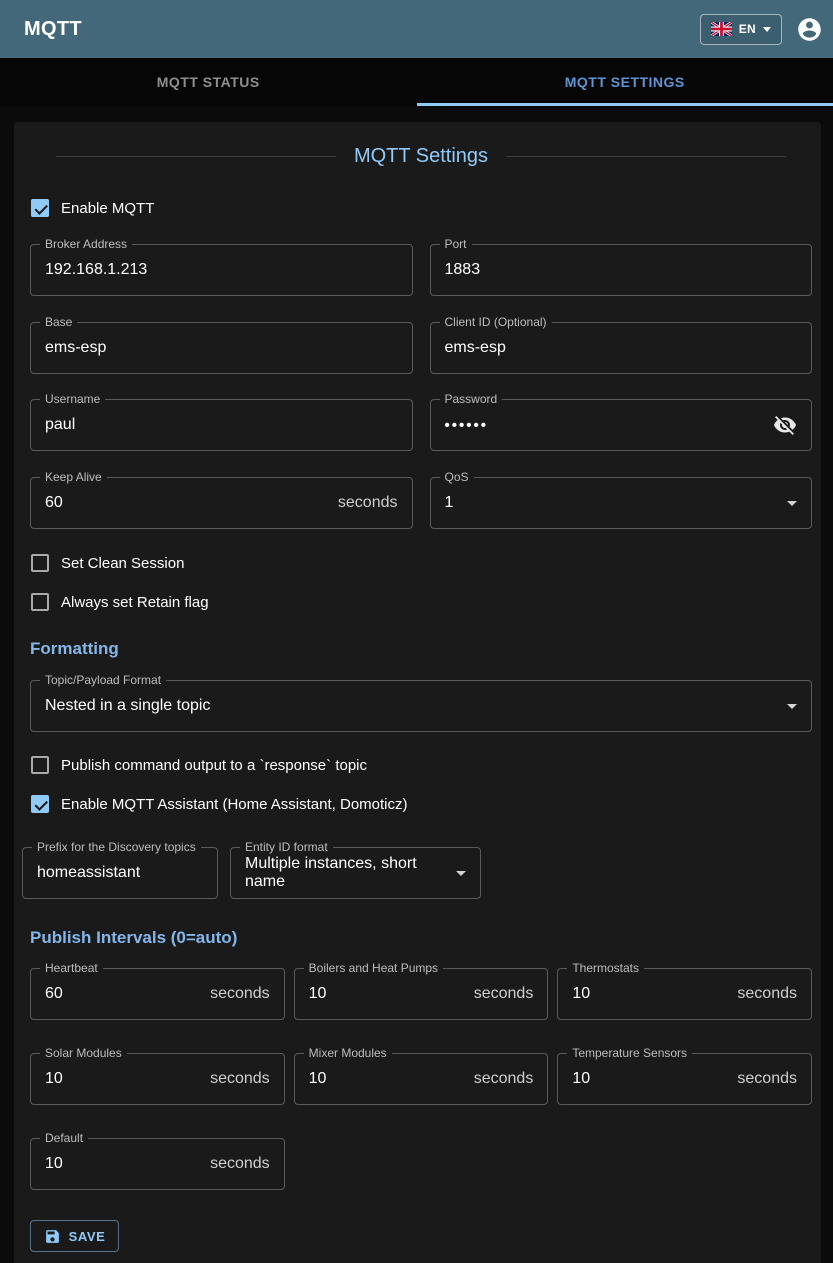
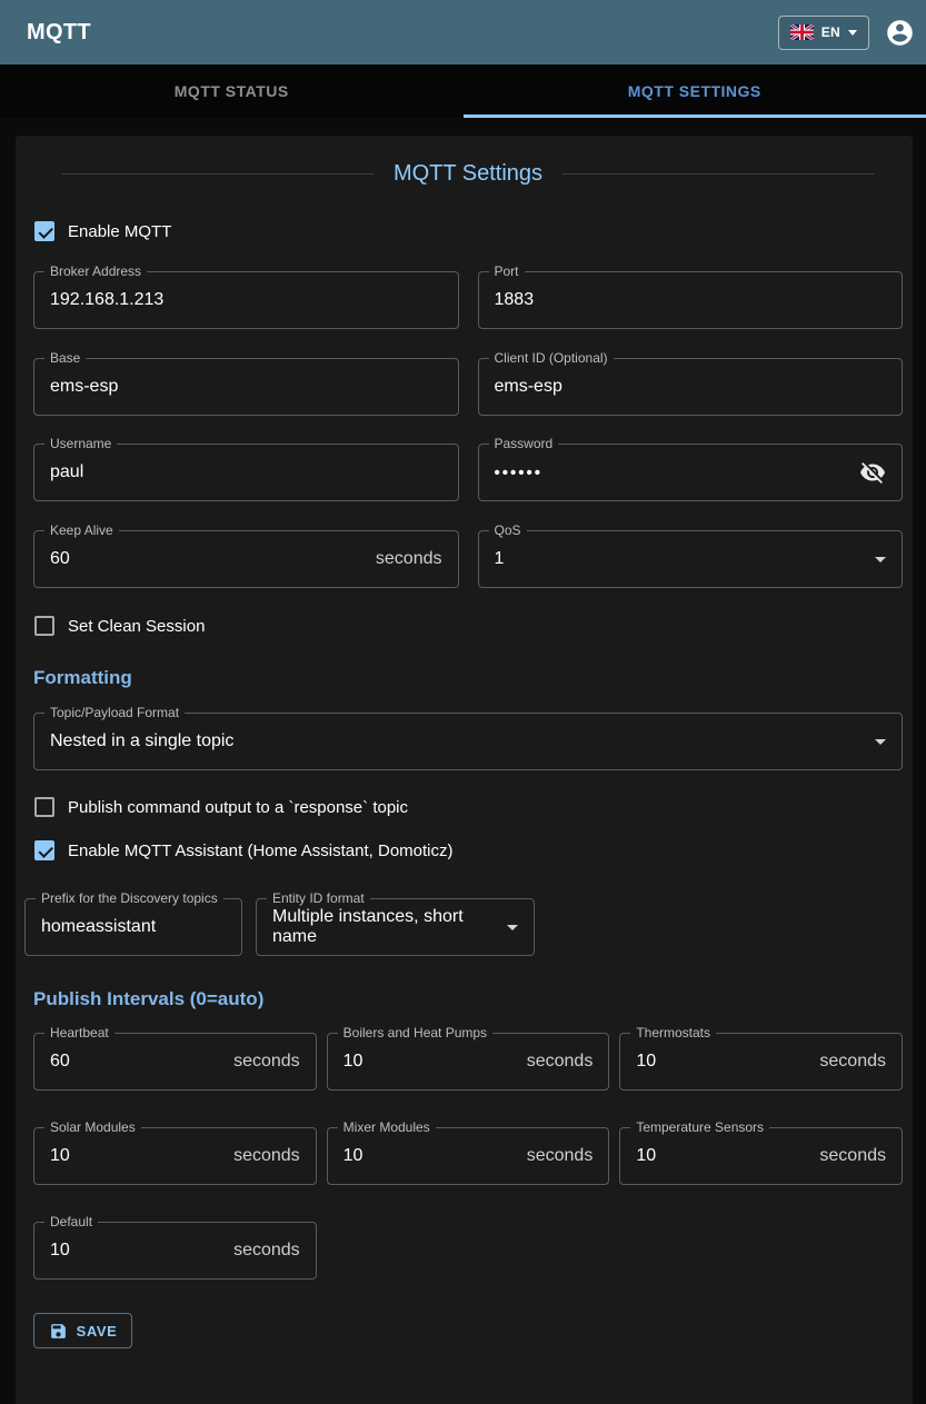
  MQTT
  EN
  MQTT STATUS
  MQTT SETTINGS
  MQTT Settings
  Enable MQTT
  Broker Address
  192.168.1.213
  Port
  1883
  Base
  ems-esp
  Client ID (Optional)
  ems-esp
  Username
  paul
  Password
  ••••••
  Keep Alive
  60
  seconds
  QoS
  1
  Set Clean Session
- Always set Retain flag
  Formatting
  Topic/Payload Format
  Nested in a single topic
  Publish command output to a `response` topic
  Enable MQTT Assistant (Home Assistant, Domoticz)
  Prefix for the Discovery topics
  homeassistant
  Entity ID format
  Multiple instances, short name
  Publish Intervals (0=auto)
  Heartbeat
  60
  seconds
  Boilers and Heat Pumps
  10
  seconds
  Thermostats
  10
  seconds
  Solar Modules
  10
  seconds
  Mixer Modules
  10
  seconds
  Temperature Sensors
  10
  seconds
  Default
  10
  seconds
  SAVE
